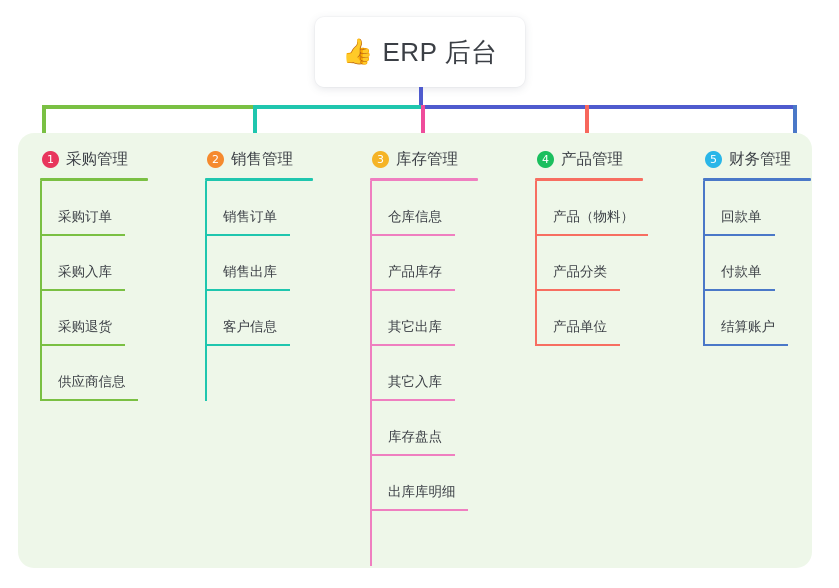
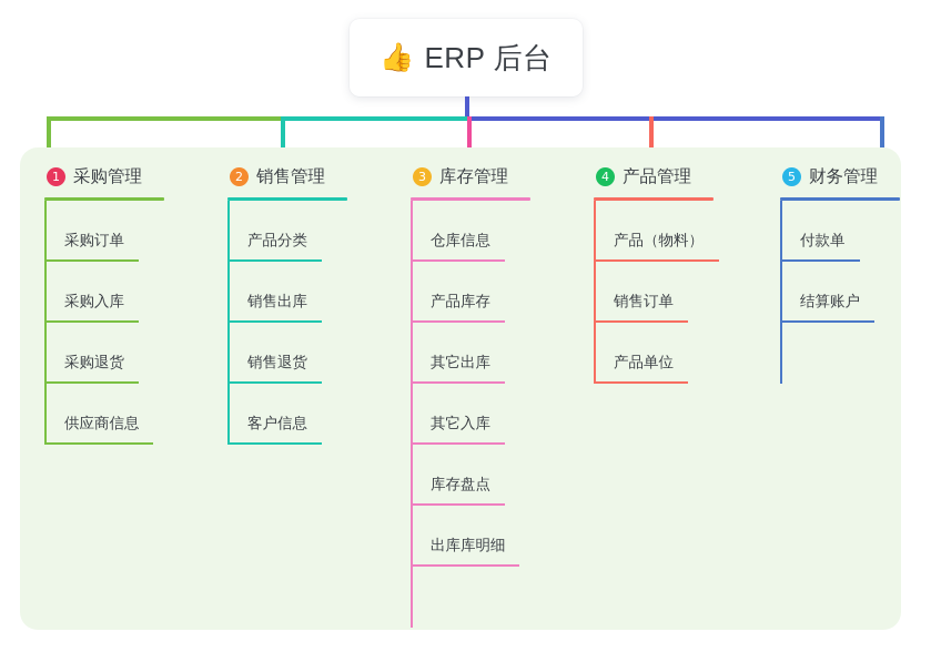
  👍
  ERP 后台
  1
  采购管理
  采购订单
  采购入库
  采购退货
  供应商信息
  2
  销售管理
- 销售订单
+ 产品分类
  销售出库
+ 销售退货
  客户信息
  3
  库存管理
  仓库信息
  产品库存
  其它出库
  其它入库
  库存盘点
  出库库明细
  4
  产品管理
  产品（物料）
- 产品分类
+ 销售订单
  产品单位
  5
  财务管理
- 回款单
  付款单
  结算账户
